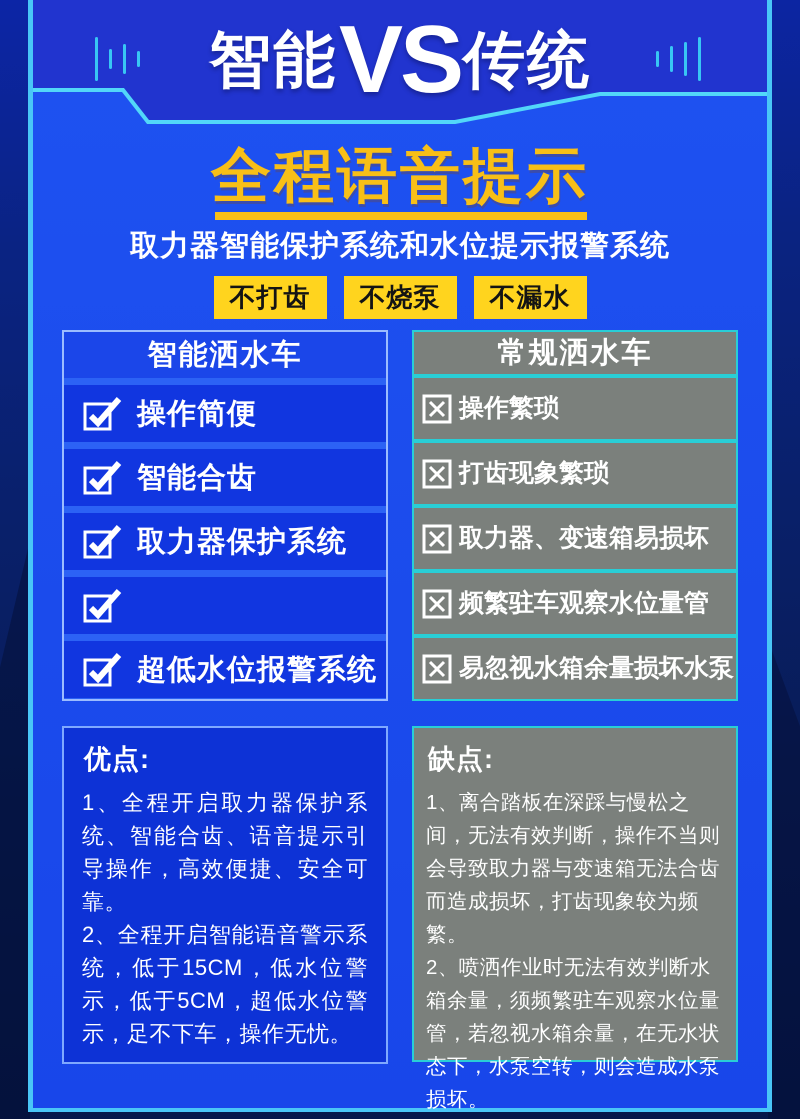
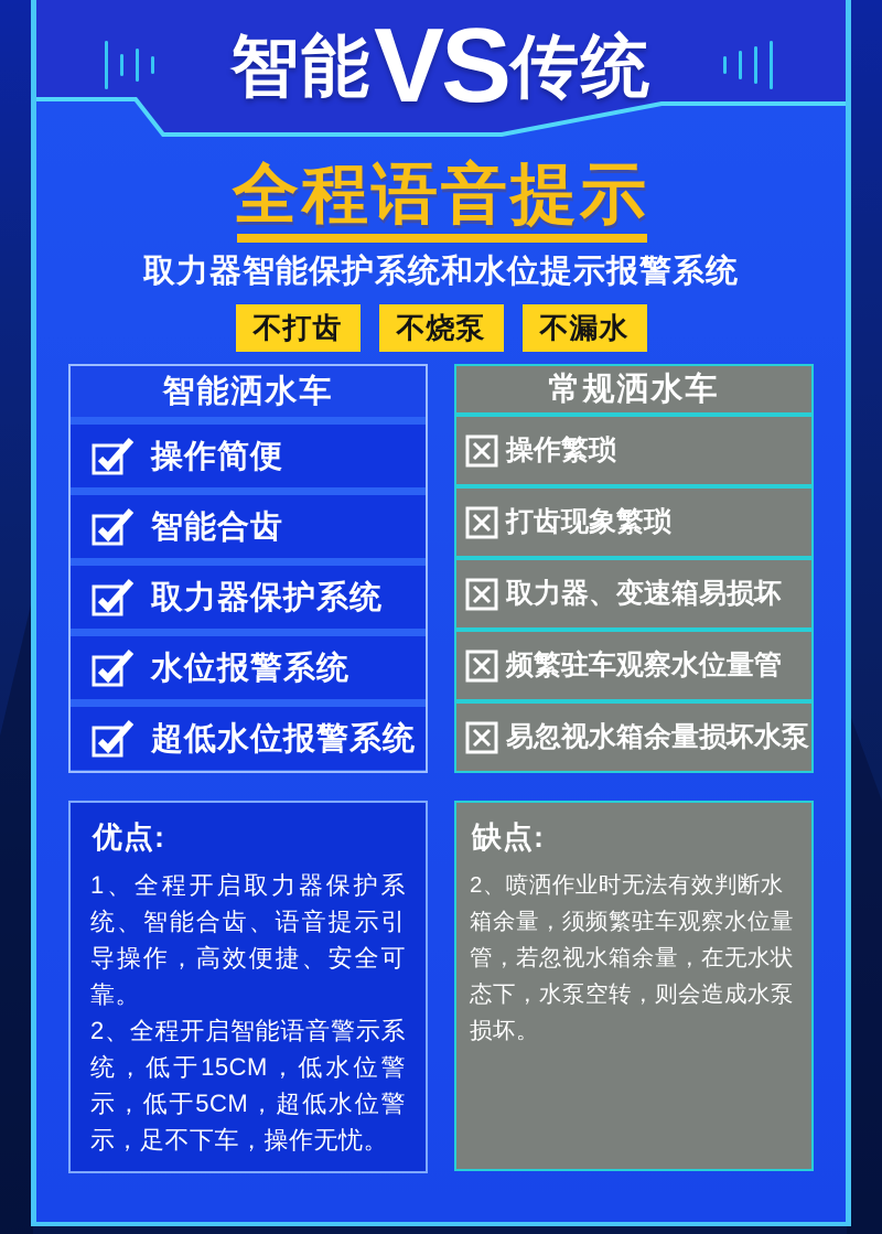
  智能
  VS
  传统
  全程语音提示
  取力器智能保护系统和水位提示报警系统
  不打齿
  不烧泵
  不漏水
  智能洒水车
  操作简便
  智能合齿
  取力器保护系统
+ 水位报警系统
  超低水位报警系统
  常规洒水车
  操作繁琐
  打齿现象繁琐
  取力器、变速箱易损坏
  频繁驻车观察水位量管
  易忽视水箱余量损坏水泵
  优点:
  1、全程开启取力器保护系统、智能合齿、语音提示引导操作，高效便捷、安全可靠。
  2、全程开启智能语音警示系统，低于15CM，低水位警示，低于5CM，超低水位警示，足不下车，操作无忧。
  缺点:
- 1、离合踏板在深踩与慢松之间，无法有效判断，操作不当则会导致取力器与变速箱无法合齿而造成损坏，打齿现象较为频繁。
  2、喷洒作业时无法有效判断水箱余量，须频繁驻车观察水位量管，若忽视水箱余量，在无水状态下，水泵空转，则会造成水泵损坏。
